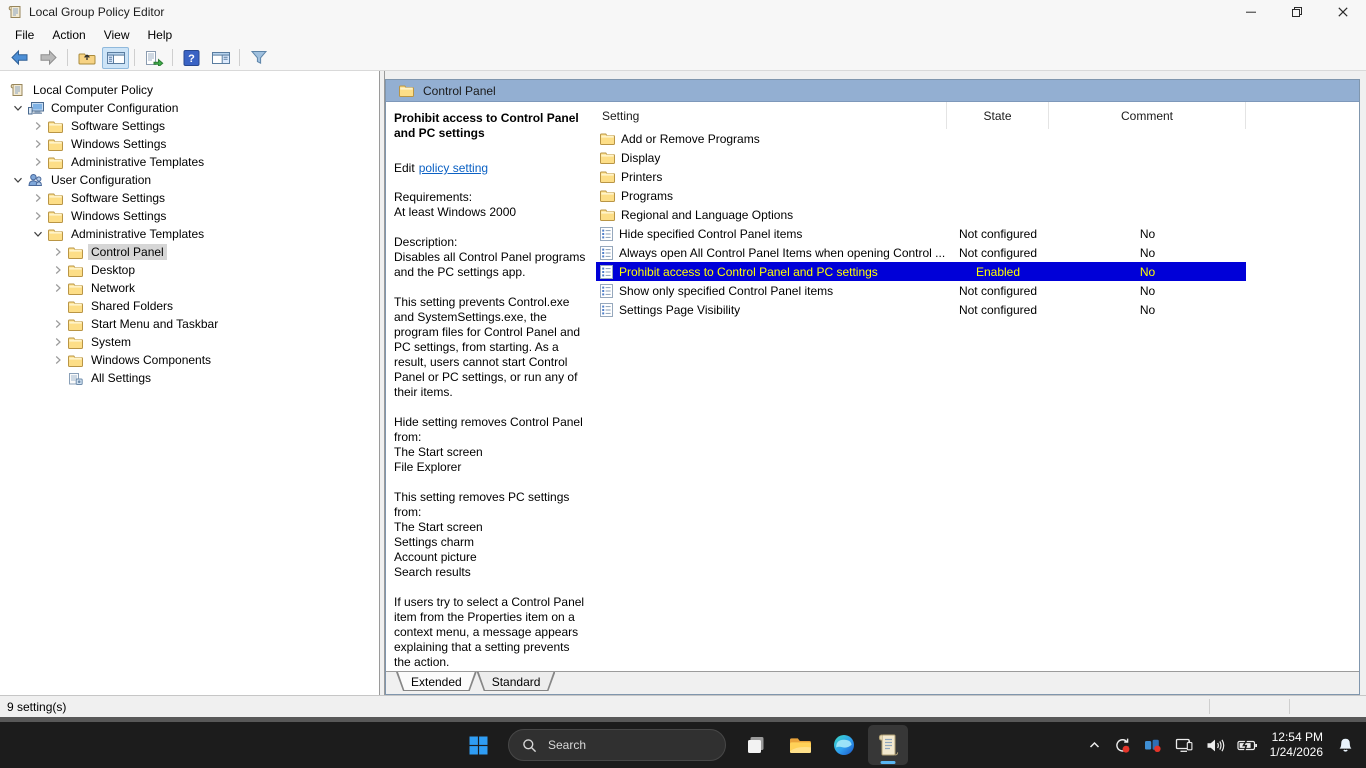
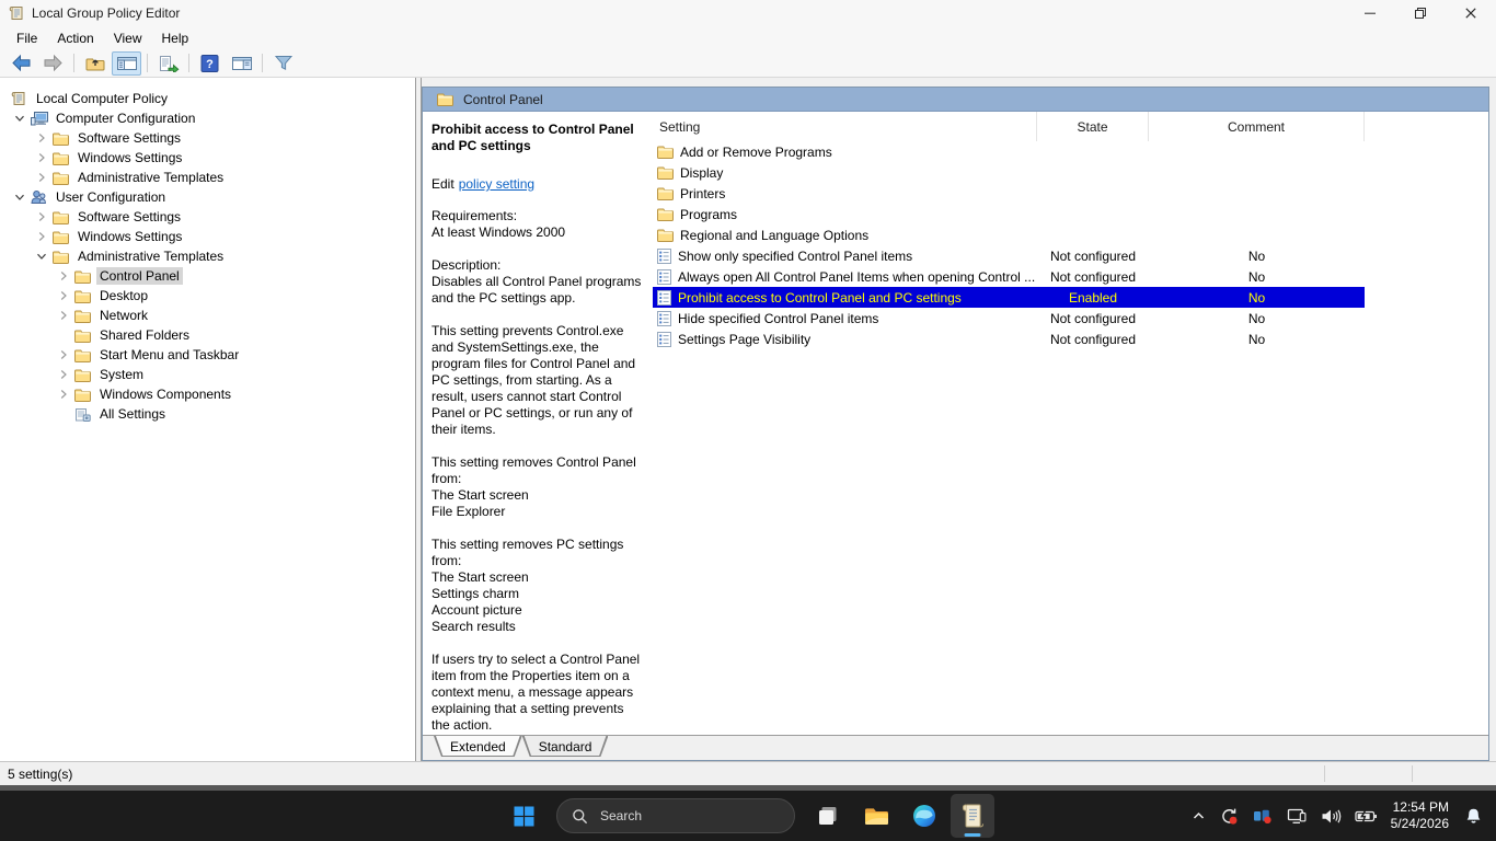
  Local Group Policy Editor
  File
  Action
  View
  Help
  ?
  Local Computer Policy
  Computer Configuration
  Software Settings
  Windows Settings
  Administrative Templates
  User Configuration
  Software Settings
  Windows Settings
  Administrative Templates
  Control Panel
  Desktop
  Network
  Shared Folders
  Start Menu and Taskbar
  System
  Windows Components
  All Settings
  Control Panel
  Prohibit access to Control Panel and PC settings
  Edit policy setting
  Requirements:
  At least Windows 2000
  Description:
  Disables all Control Panel programs and the PC settings app.
  This setting prevents Control.exe and SystemSettings.exe, the program files for Control Panel and PC settings, from starting. As a result, users cannot start Control Panel or PC settings, or run any of their items.
- Hide setting removes Control Panel from:
+ This setting removes Control Panel from:
  The Start screen
  File Explorer
  This setting removes PC settings from:
  The Start screen
  Settings charm
  Account picture
  Search results
  If users try to select a Control Panel item from the Properties item on a context menu, a message appears explaining that a setting prevents the action.
  Setting
  State
  Comment
  Add or Remove Programs
  Display
  Printers
  Programs
  Regional and Language Options
- Hide specified Control Panel items
+ Show only specified Control Panel items
  Not configured
  No
  Always open All Control Panel Items when opening Control ...
  Not configured
  No
  Prohibit access to Control Panel and PC settings
  Enabled
  No
- Show only specified Control Panel items
+ Hide specified Control Panel items
  Not configured
  No
  Settings Page Visibility
  Not configured
  No
  Extended
  Standard
- 9 setting(s)
+ 5 setting(s)
  Search
  12:54 PM
- 1/24/2026
+ 5/24/2026
